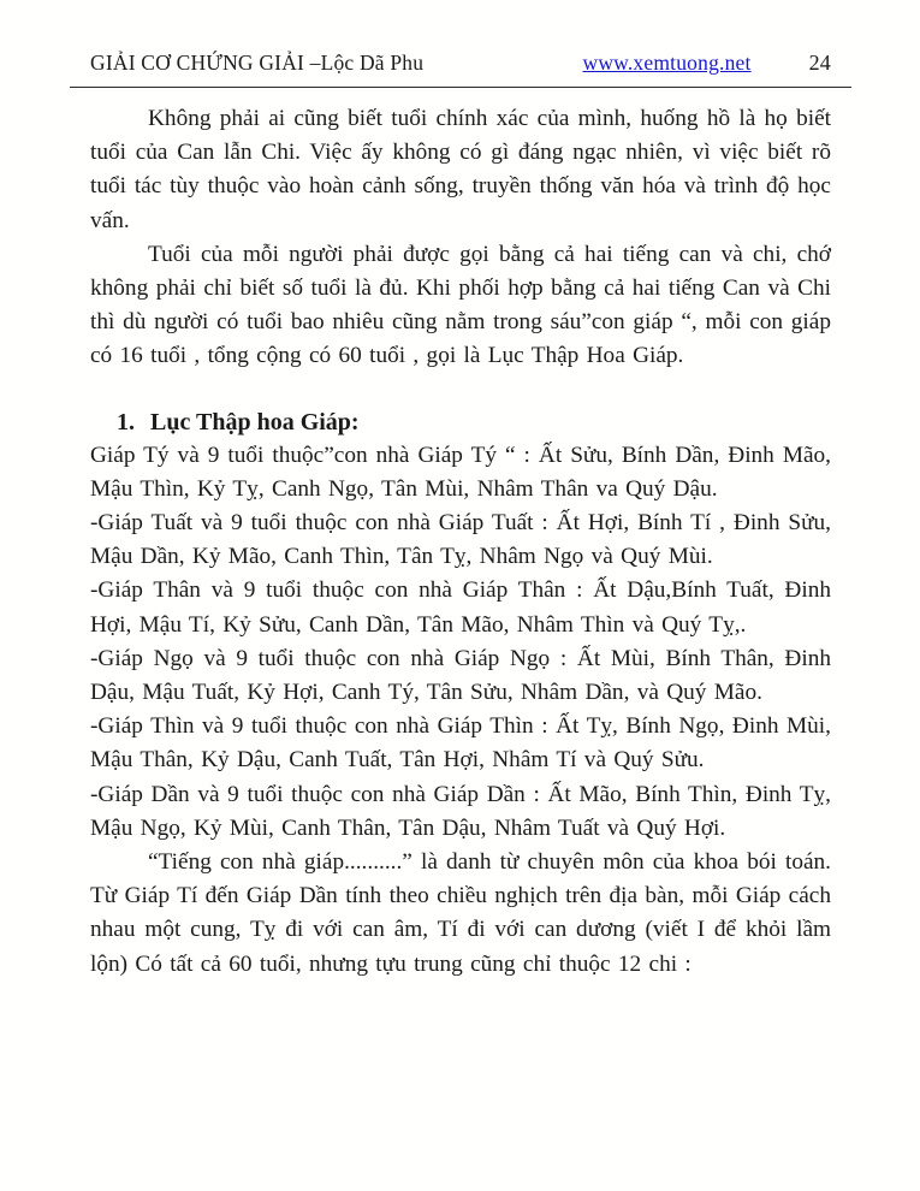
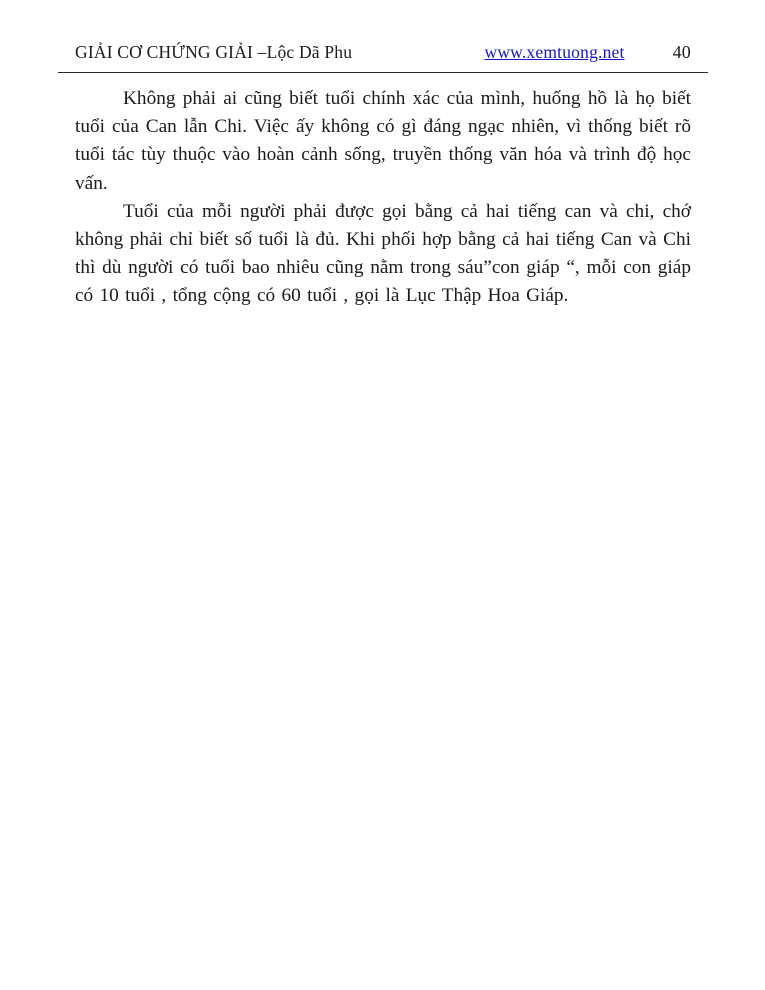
  GIẢI CƠ CHỨNG GIẢI –Lộc Dã Phu
  www.xemtuong.net
- 24
+ 40
- Không phải ai cũng biết tuổi chính xác của mình, huống hồ là họ biết tuổi của Can lẫn Chi. Việc ấy không có gì đáng ngạc nhiên, vì việc biết rõ tuổi tác tùy thuộc vào hoàn cảnh sống, truyền thống văn hóa và trình độ học vấn.
+ Không phải ai cũng biết tuổi chính xác của mình, huống hồ là họ biết tuổi của Can lẫn Chi. Việc ấy không có gì đáng ngạc nhiên, vì thống biết rõ tuổi tác tùy thuộc vào hoàn cảnh sống, truyền thống văn hóa và trình độ học vấn.
- Tuổi của mỗi người phải được gọi bằng cả hai tiếng can và chi, chớ không phải chỉ biết số tuổi là đủ. Khi phối hợp bằng cả hai tiếng Can và Chi thì dù người có tuổi bao nhiêu cũng nằm trong sáu”con giáp “, mỗi con giáp có 16 tuổi , tổng cộng có 60 tuổi , gọi là Lục Thập Hoa Giáp.
+ Tuổi của mỗi người phải được gọi bằng cả hai tiếng can và chi, chớ không phải chỉ biết số tuổi là đủ. Khi phối hợp bằng cả hai tiếng Can và Chi thì dù người có tuổi bao nhiêu cũng nằm trong sáu”con giáp “, mỗi con giáp có 10 tuổi , tổng cộng có 60 tuổi , gọi là Lục Thập Hoa Giáp.
- 1.
- Lục Thập hoa Giáp:
- Giáp Tý và 9 tuổi thuộc”con nhà Giáp Tý “ : Ất Sửu, Bính Dần, Đinh Mão, Mậu Thìn, Kỷ Tỵ, Canh Ngọ, Tân Mùi, Nhâm Thân va Quý Dậu.
- -Giáp Tuất và 9 tuổi thuộc con nhà Giáp Tuất : Ất Hợi, Bính Tí , Đinh Sửu, Mậu Dần, Kỷ Mão, Canh Thìn, Tân Tỵ, Nhâm Ngọ và Quý Mùi.
- -Giáp Thân và 9 tuổi thuộc con nhà Giáp Thân : Ất Dậu,Bính Tuất, Đinh Hợi, Mậu Tí, Kỷ Sửu, Canh Dần, Tân Mão, Nhâm Thìn và Quý Tỵ,.
- -Giáp Ngọ và 9 tuổi thuộc con nhà Giáp Ngọ : Ất Mùi, Bính Thân, Đinh Dậu, Mậu Tuất, Kỷ Hợi, Canh Tý, Tân Sửu, Nhâm Dần, và Quý Mão.
- -Giáp Thìn và 9 tuổi thuộc con nhà Giáp Thìn : Ất Tỵ, Bính Ngọ, Đinh Mùi, Mậu Thân, Kỷ Dậu, Canh Tuất, Tân Hợi, Nhâm Tí và Quý Sửu.
- -Giáp Dần và 9 tuổi thuộc con nhà Giáp Dần : Ất Mão, Bính Thìn, Đinh Tỵ, Mậu Ngọ, Kỷ Mùi, Canh Thân, Tân Dậu, Nhâm Tuất và Quý Hợi.
- “Tiếng con nhà giáp..........” là danh từ chuyên môn của khoa bói toán. Từ Giáp Tí đến Giáp Dần tính theo chiều nghịch trên địa bàn, mỗi Giáp cách nhau một cung, Tỵ đi với can âm, Tí đi với can dương (viết I để khỏi lầm lộn) Có tất cả 60 tuổi, nhưng tựu trung cũng chỉ thuộc 12 chi :
